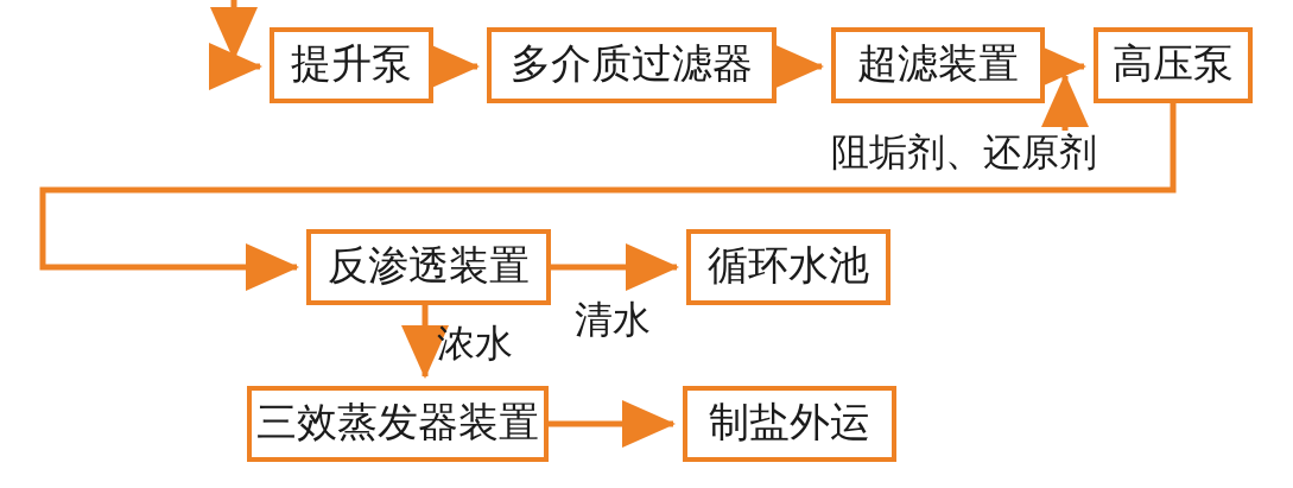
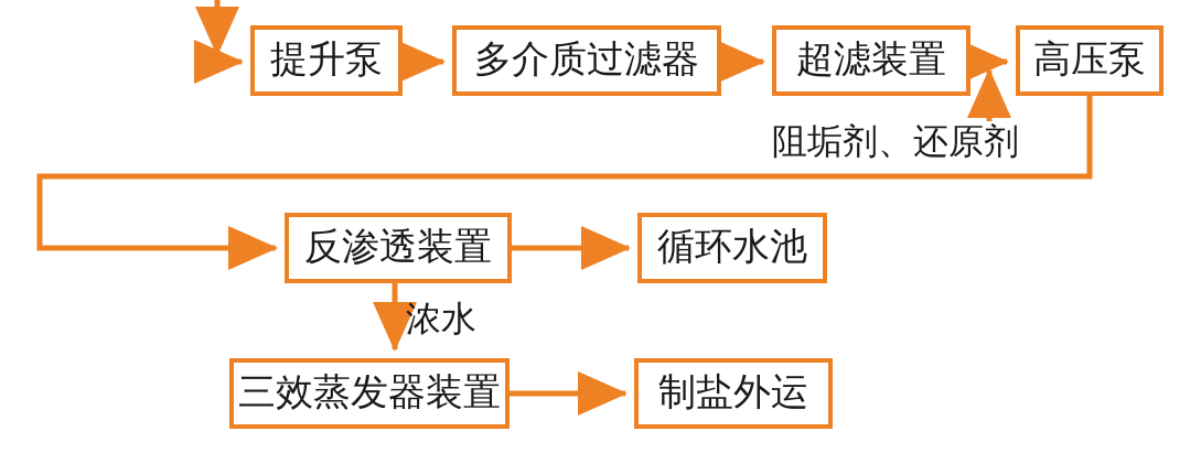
  提升泵
  多介质过滤器
  超滤装置
  高压泵
  反渗透装置
  循环水池
  三效蒸发器装置
  制盐外运
  阻垢剂、还原剂
- 清水
  浓水
